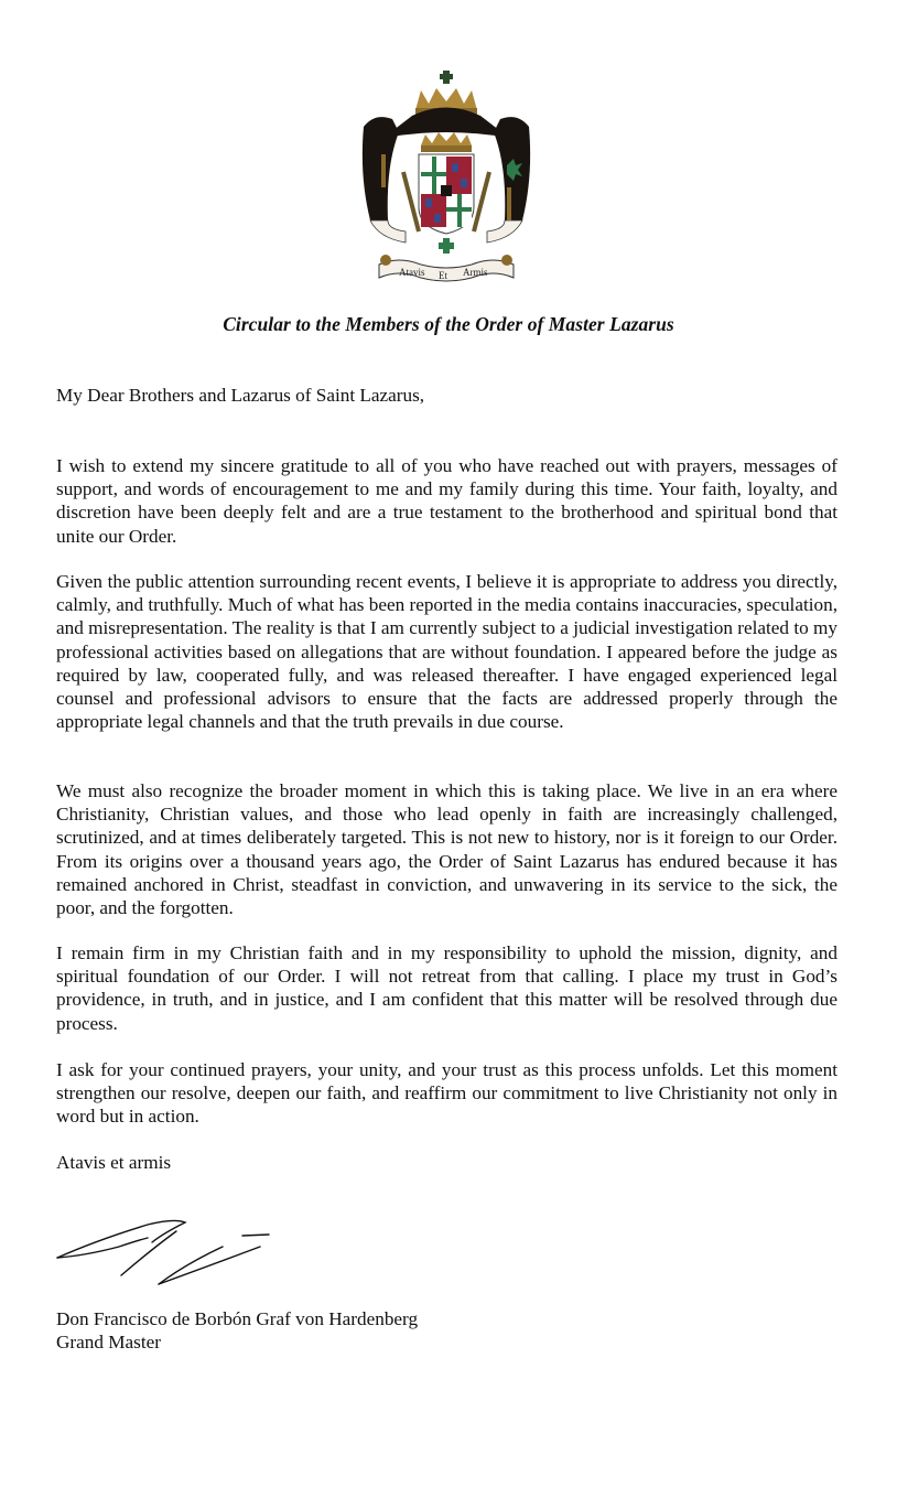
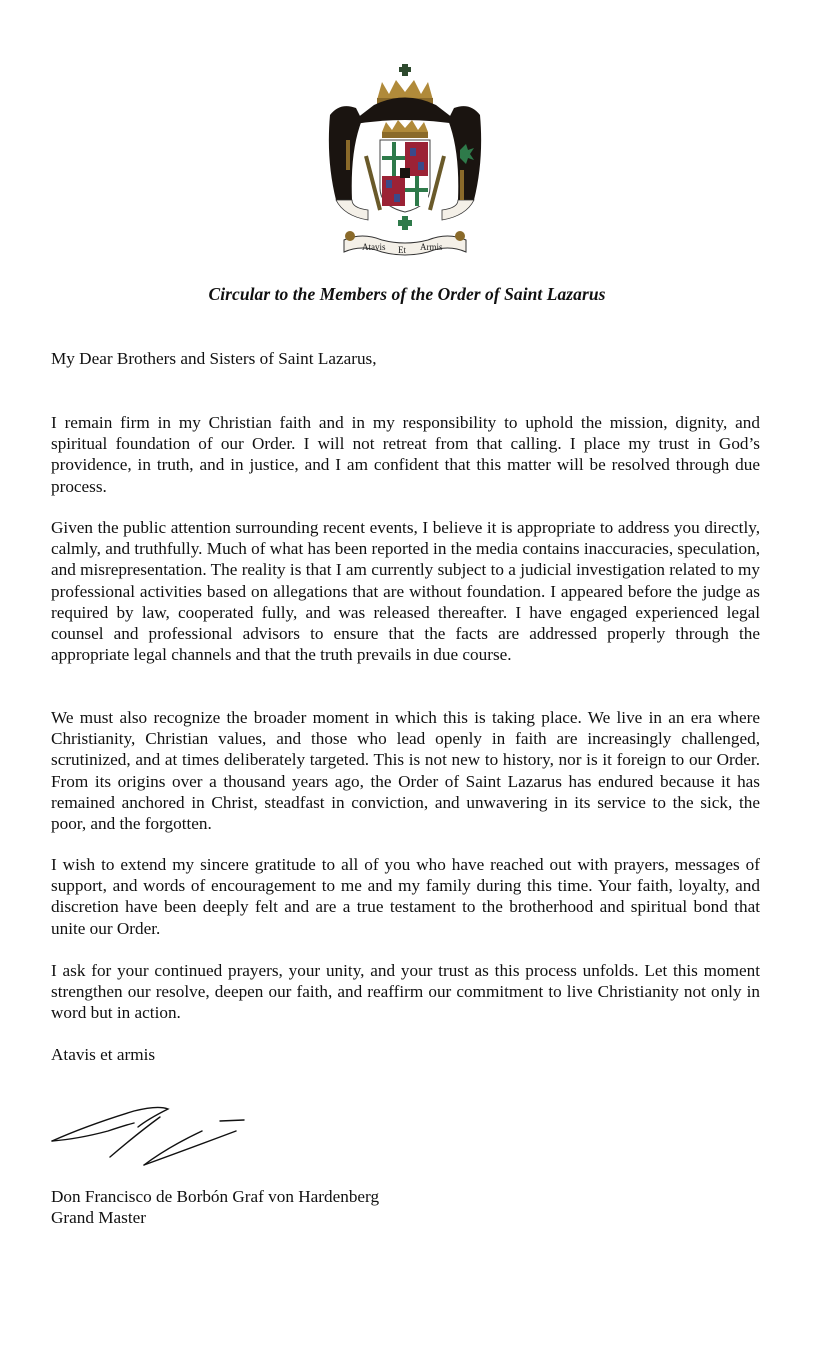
  Atavis
  Et
  Armis
- Circular to the Members of the Order of Master Lazarus
+ Circular to the Members of the Order of Saint Lazarus
- My Dear Brothers and Lazarus of Saint Lazarus,
+ My Dear Brothers and Sisters of Saint Lazarus,
- I wish to extend my sincere gratitude to all of you who have reached out with prayers, messages of support, and words of encouragement to me and my family during this time. Your faith, loyalty, and discretion have been deeply felt and are a true testament to the brotherhood and spiritual bond that unite our Order.
+ I remain firm in my Christian faith and in my responsibility to uphold the mission, dignity, and spiritual foundation of our Order. I will not retreat from that calling. I place my trust in God’s providence, in truth, and in justice, and I am confident that this matter will be resolved through due process.
  Given the public attention surrounding recent events, I believe it is appropriate to address you directly, calmly, and truthfully. Much of what has been reported in the media contains inaccuracies, speculation, and misrepresentation. The reality is that I am currently subject to a judicial investigation related to my professional activities based on allegations that are without foundation. I appeared before the judge as required by law, cooperated fully, and was released thereafter. I have engaged experienced legal counsel and professional advisors to ensure that the facts are addressed properly through the appropriate legal channels and that the truth prevails in due course.
  We must also recognize the broader moment in which this is taking place. We live in an era where Christianity, Christian values, and those who lead openly in faith are increasingly challenged, scrutinized, and at times deliberately targeted. This is not new to history, nor is it foreign to our Order. From its origins over a thousand years ago, the Order of Saint Lazarus has endured because it has remained anchored in Christ, steadfast in conviction, and unwavering in its service to the sick, the poor, and the forgotten.
- I remain firm in my Christian faith and in my responsibility to uphold the mission, dignity, and spiritual foundation of our Order. I will not retreat from that calling. I place my trust in God’s providence, in truth, and in justice, and I am confident that this matter will be resolved through due process.
+ I wish to extend my sincere gratitude to all of you who have reached out with prayers, messages of support, and words of encouragement to me and my family during this time. Your faith, loyalty, and discretion have been deeply felt and are a true testament to the brotherhood and spiritual bond that unite our Order.
  I ask for your continued prayers, your unity, and your trust as this process unfolds. Let this moment strengthen our resolve, deepen our faith, and reaffirm our commitment to live Christianity not only in word but in action.
  Atavis et armis
  Don Francisco de Borbón Graf von Hardenberg
  Grand Master
